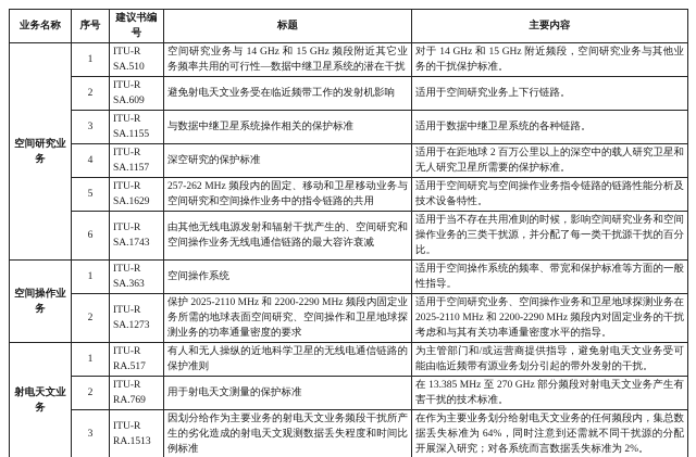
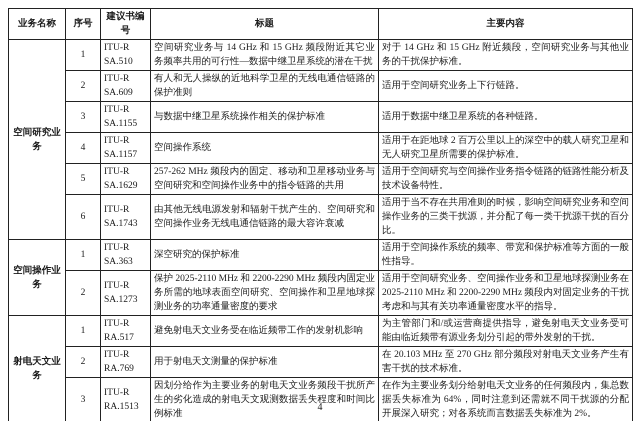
  业务名称	序号	建议书编号	标题	主要内容
  空间研究业务	1	ITU-R SA.510	空间研究业务与 14 GHz 和 15 GHz 频段附近其它业务频率共用的可行性—数据中继卫星系统的潜在干扰	对于 14 GHz 和 15 GHz 附近频段，空间研究业务与其他业务的干扰保护标准。
- 2	ITU-R SA.609	避免射电天文业务受在临近频带工作的发射机影响	适用于空间研究业务上下行链路。
+ 2	ITU-R SA.609	有人和无人操纵的近地科学卫星的无线电通信链路的保护准则	适用于空间研究业务上下行链路。
  3	ITU-R SA.1155	与数据中继卫星系统操作相关的保护标准	适用于数据中继卫星系统的各种链路。
- 4	ITU-R SA.1157	深空研究的保护标准	适用于在距地球 2 百万公里以上的深空中的载人研究卫星和无人研究卫星所需要的保护标准。
+ 4	ITU-R SA.1157	空间操作系统	适用于在距地球 2 百万公里以上的深空中的载人研究卫星和无人研究卫星所需要的保护标准。
  5	ITU-R SA.1629	257-262 MHz 频段内的固定、移动和卫星移动业务与空间研究和空间操作业务中的指令链路的共用	适用于空间研究与空间操作业务指令链路的链路性能分析及技术设备特性。
  6	ITU-R SA.1743	由其他无线电源发射和辐射干扰产生的、空间研究和空间操作业务无线电通信链路的最大容许衰减	适用于当不存在共用准则的时候，影响空间研究业务和空间操作业务的三类干扰源，并分配了每一类干扰源干扰的百分比。
- 空间操作业务	1	ITU-R SA.363	空间操作系统	适用于空间操作系统的频率、带宽和保护标准等方面的一般性指导。
+ 空间操作业务	1	ITU-R SA.363	深空研究的保护标准	适用于空间操作系统的频率、带宽和保护标准等方面的一般性指导。
  2	ITU-R SA.1273	保护 2025-2110 MHz 和 2200-2290 MHz 频段内固定业务所需的地球表面空间研究、空间操作和卫星地球探测业务的功率通量密度的要求	适用于空间研究业务、空间操作业务和卫星地球探测业务在 2025-2110 MHz 和 2200-2290 MHz 频段内对固定业务的干扰考虑和与其有关功率通量密度水平的指导。
- 射电天文业务	1	ITU-R RA.517	有人和无人操纵的近地科学卫星的无线电通信链路的保护准则	为主管部门和/或运营商提供指导，避免射电天文业务受可能由临近频带有源业务划分引起的带外发射的干扰。
+ 射电天文业务	1	ITU-R RA.517	避免射电天文业务受在临近频带工作的发射机影响	为主管部门和/或运营商提供指导，避免射电天文业务受可能由临近频带有源业务划分引起的带外发射的干扰。
- 2	ITU-R RA.769	用于射电天文测量的保护标准	在 13.385 MHz 至 270 GHz 部分频段对射电天文业务产生有害干扰的技术标准。
+ 2	ITU-R RA.769	用于射电天文测量的保护标准	在 20.103 MHz 至 270 GHz 部分频段对射电天文业务产生有害干扰的技术标准。
  3	ITU-R RA.1513	因划分给作为主要业务的射电天文业务频段干扰所产生的劣化造成的射电天文观测数据丢失程度和时间比例标准	在作为主要业务划分给射电天文业务的任何频段内，集总数据丢失标准为 64%，同时注意到还需就不同干扰源的分配开展深入研究；对各系统而言数据丢失标准为 2%。
+ 4
